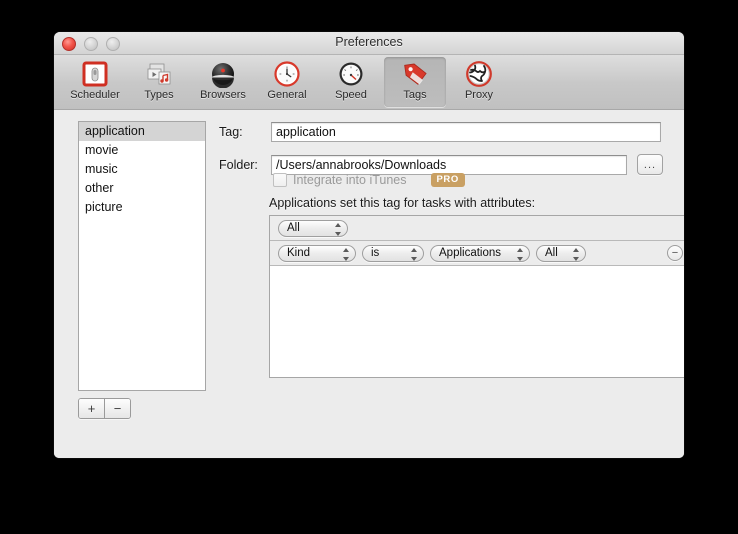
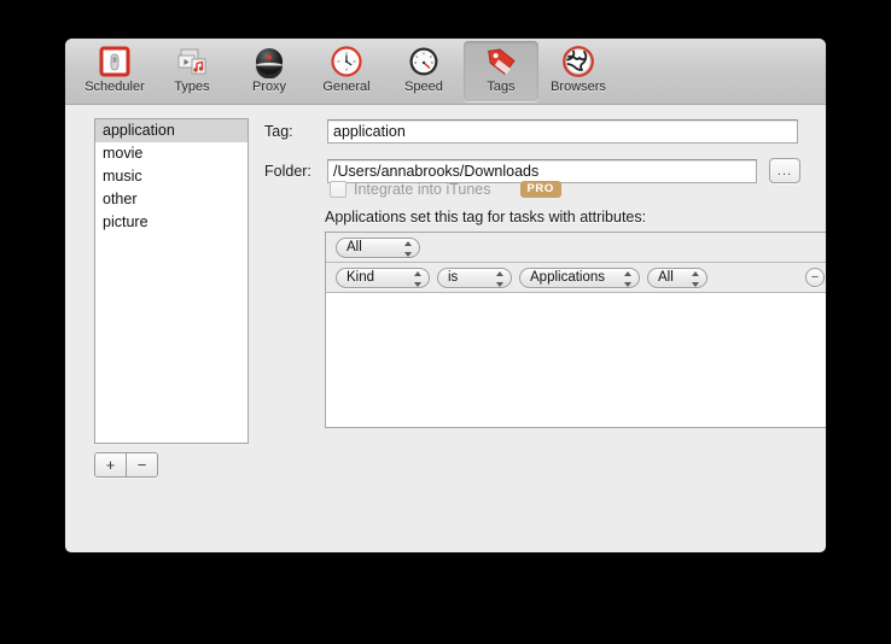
- Preferences
  Scheduler
  Types
- Browsers
+ Proxy
  General
  Speed
  Tags
- Proxy
+ Browsers
  application
  movie
  music
  other
  picture
  +
  −
  Tag:
  application
  Folder:
  /Users/annabrooks/Downloads
  ...
  Integrate into iTunes
  PRO
  Applications set this tag for tasks with attributes:
  All
  Kind
  is
  Applications
  All
  −
